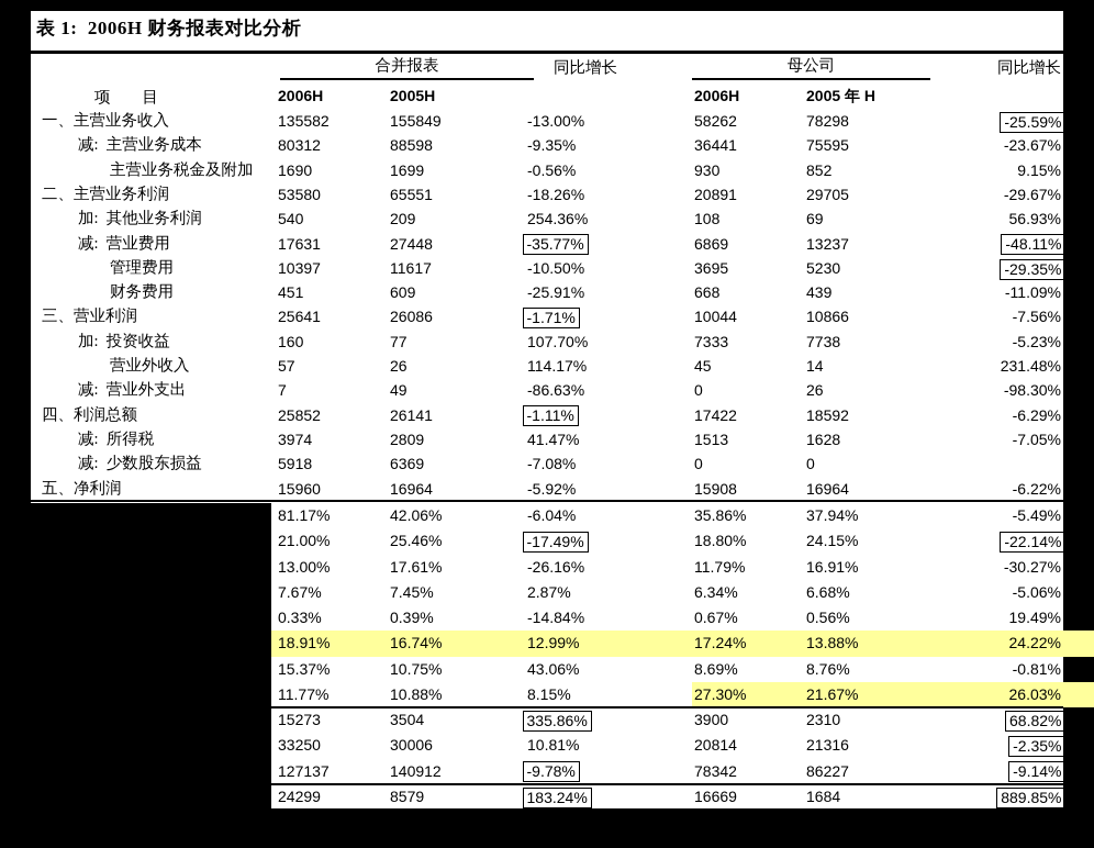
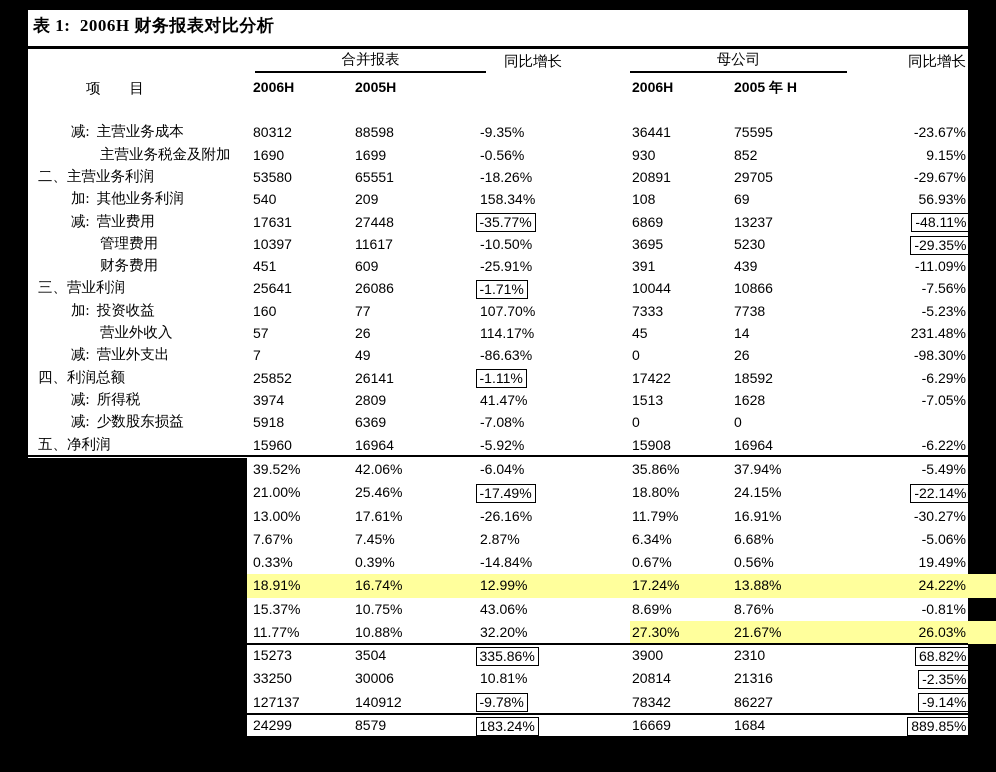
  表 1: 2006H 财务报表对比分析
  项 目
  合并报表
  同比增长
  母公司
  同比增长
  2006H
  2005H
  2006H
  2005 年 H
- 一、主营业务收入
- 135582
- 155849
- -13.00%
- 58262
- 78298
- -25.59%
  减: 主营业务成本
  80312
  88598
  -9.35%
  36441
  75595
  -23.67%
  主营业务税金及附加
  1690
  1699
  -0.56%
  930
  852
  9.15%
  二、主营业务利润
  53580
  65551
  -18.26%
  20891
  29705
  -29.67%
  加: 其他业务利润
  540
  209
- 254.36%
+ 158.34%
  108
  69
  56.93%
  减: 营业费用
  17631
  27448
  -35.77%
  6869
  13237
  -48.11%
  管理费用
  10397
  11617
  -10.50%
  3695
  5230
  -29.35%
  财务费用
  451
  609
  -25.91%
- 668
+ 391
  439
  -11.09%
  三、营业利润
  25641
  26086
  -1.71%
  10044
  10866
  -7.56%
  加: 投资收益
  160
  77
  107.70%
  7333
  7738
  -5.23%
  营业外收入
  57
  26
  114.17%
  45
  14
  231.48%
  减: 营业外支出
  7
  49
  -86.63%
  0
  26
  -98.30%
  四、利润总额
  25852
  26141
  -1.11%
  17422
  18592
  -6.29%
  减: 所得税
  3974
  2809
  41.47%
  1513
  1628
  -7.05%
  减: 少数股东损益
  5918
  6369
  -7.08%
  0
  0
  五、净利润
  15960
  16964
  -5.92%
  15908
  16964
  -6.22%
- 81.17%
+ 39.52%
  42.06%
  -6.04%
  35.86%
  37.94%
  -5.49%
  21.00%
  25.46%
  -17.49%
  18.80%
  24.15%
  -22.14%
  13.00%
  17.61%
  -26.16%
  11.79%
  16.91%
  -30.27%
  7.67%
  7.45%
  2.87%
  6.34%
  6.68%
  -5.06%
  0.33%
  0.39%
  -14.84%
  0.67%
  0.56%
  19.49%
  18.91%
  16.74%
  12.99%
  17.24%
  13.88%
  24.22%
  15.37%
  10.75%
  43.06%
  8.69%
  8.76%
  -0.81%
  11.77%
  10.88%
- 8.15%
+ 32.20%
  27.30%
  21.67%
  26.03%
  15273
  3504
  335.86%
  3900
  2310
  68.82%
  33250
  30006
  10.81%
  20814
  21316
  -2.35%
  127137
  140912
  -9.78%
  78342
  86227
  -9.14%
  24299
  8579
  183.24%
  16669
  1684
  889.85%
